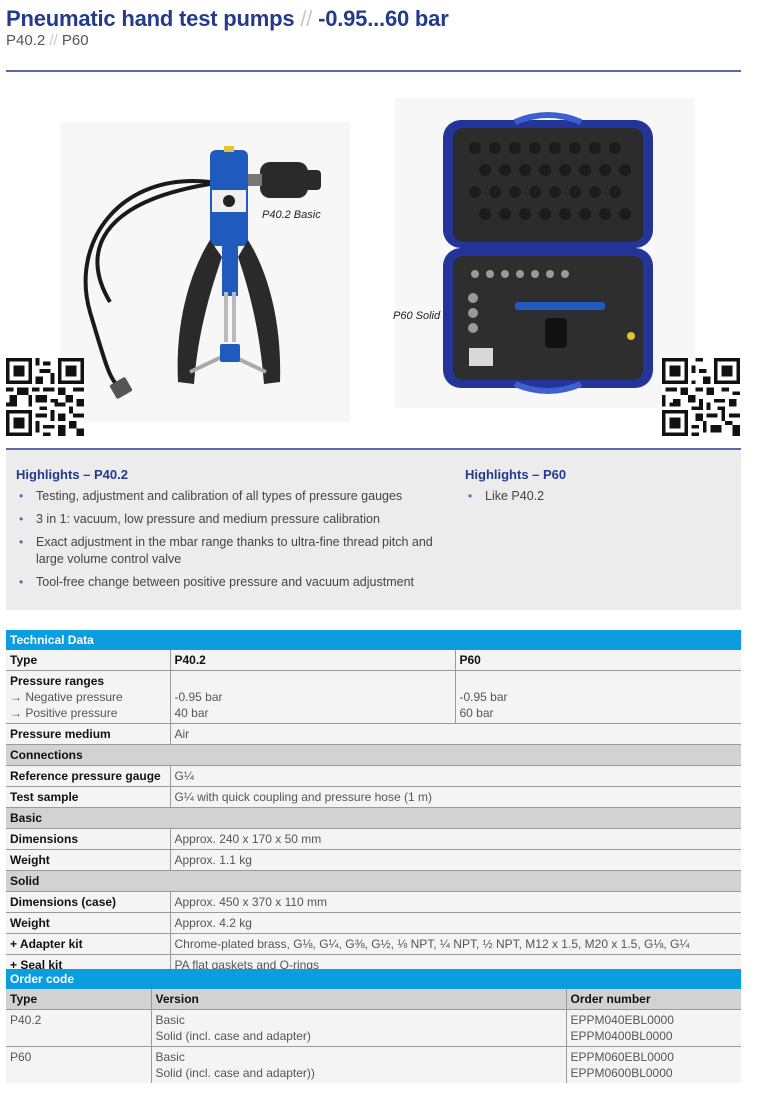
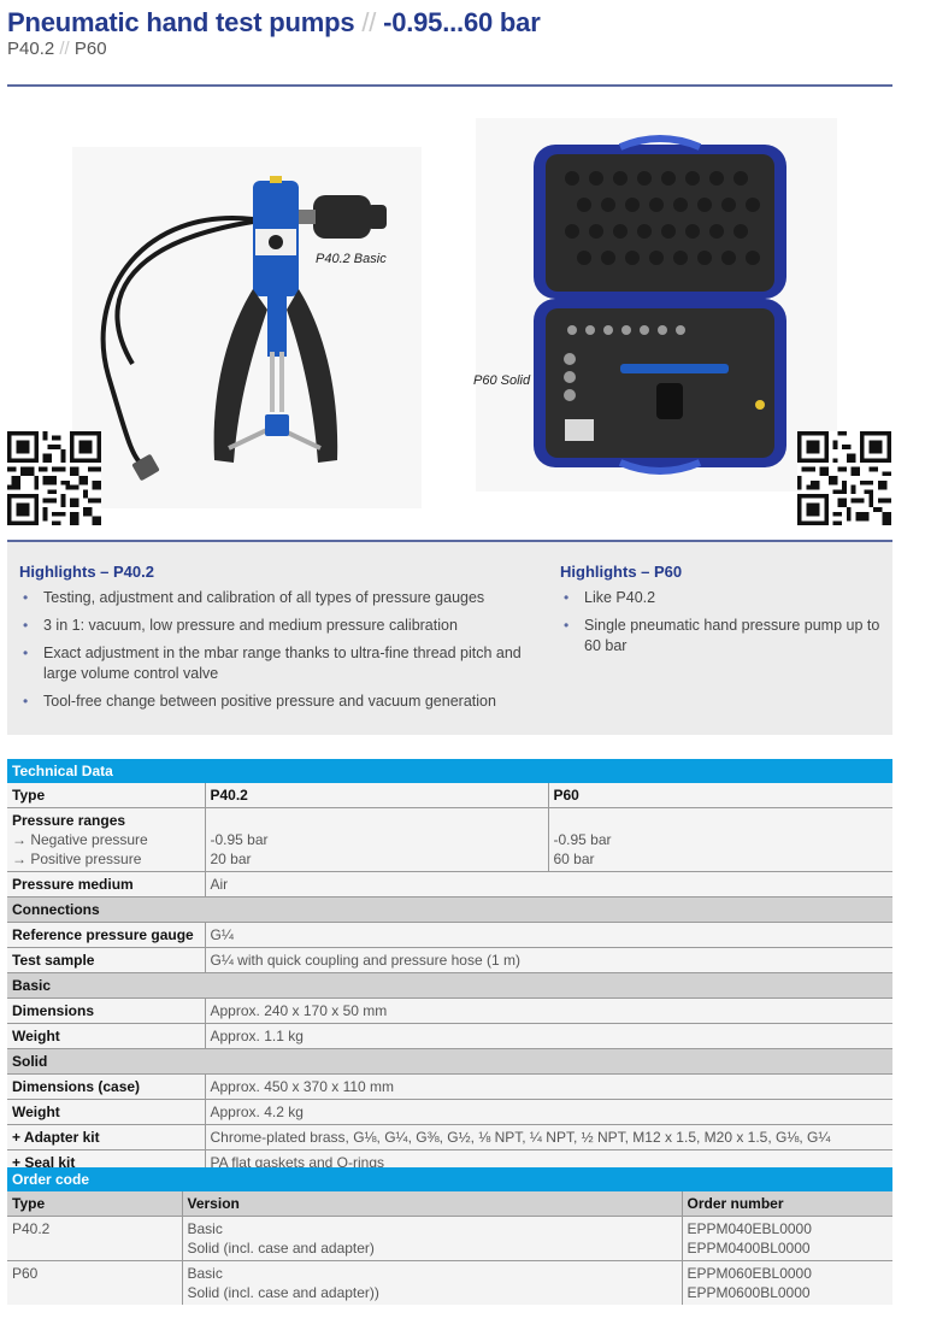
  Pneumatic hand test pumps // -0.95...60 bar
  P40.2 // P60
  P40.2 Basic
  P60 Solid
  Highlights – P40.2
  Testing, adjustment and calibration of all types of pressure gauges
  3 in 1: vacuum, low pressure and medium pressure calibration
  Exact adjustment in the mbar range thanks to ultra-fine thread pitch and large volume control valve
- Tool-free change between positive pressure and vacuum adjustment
+ Tool-free change between positive pressure and vacuum generation
  Highlights – P60
  Like P40.2
+ Single pneumatic hand pressure pump up to 60 bar
  Technical Data
  Type	P40.2	P60
- Pressure ranges → Negative pressure → Positive pressure	-0.95 bar 40 bar	-0.95 bar 60 bar
+ Pressure ranges → Negative pressure → Positive pressure	-0.95 bar 20 bar	-0.95 bar 60 bar
  Pressure medium	Air
  Connections
  Reference pressure gauge	G¼
  Test sample	G¼ with quick coupling and pressure hose (1 m)
  Basic
  Dimensions	Approx. 240 x 170 x 50 mm
  Weight	Approx. 1.1 kg
  Solid
  Dimensions (case)	Approx. 450 x 370 x 110 mm
  Weight	Approx. 4.2 kg
  + Adapter kit	Chrome-plated brass, G⅛, G¼, G⅜, G½, ⅛ NPT, ¼ NPT, ½ NPT, M12 x 1.5, M20 x 1.5, G⅛, G¼
  + Seal kit	PA flat gaskets and O-rings
  Order code
  Type	Version	Order number
  P40.2	Basic Solid (incl. case and adapter)	EPPM040EBL0000 EPPM0400BL0000
  P60	Basic Solid (incl. case and adapter))	EPPM060EBL0000 EPPM0600BL0000
